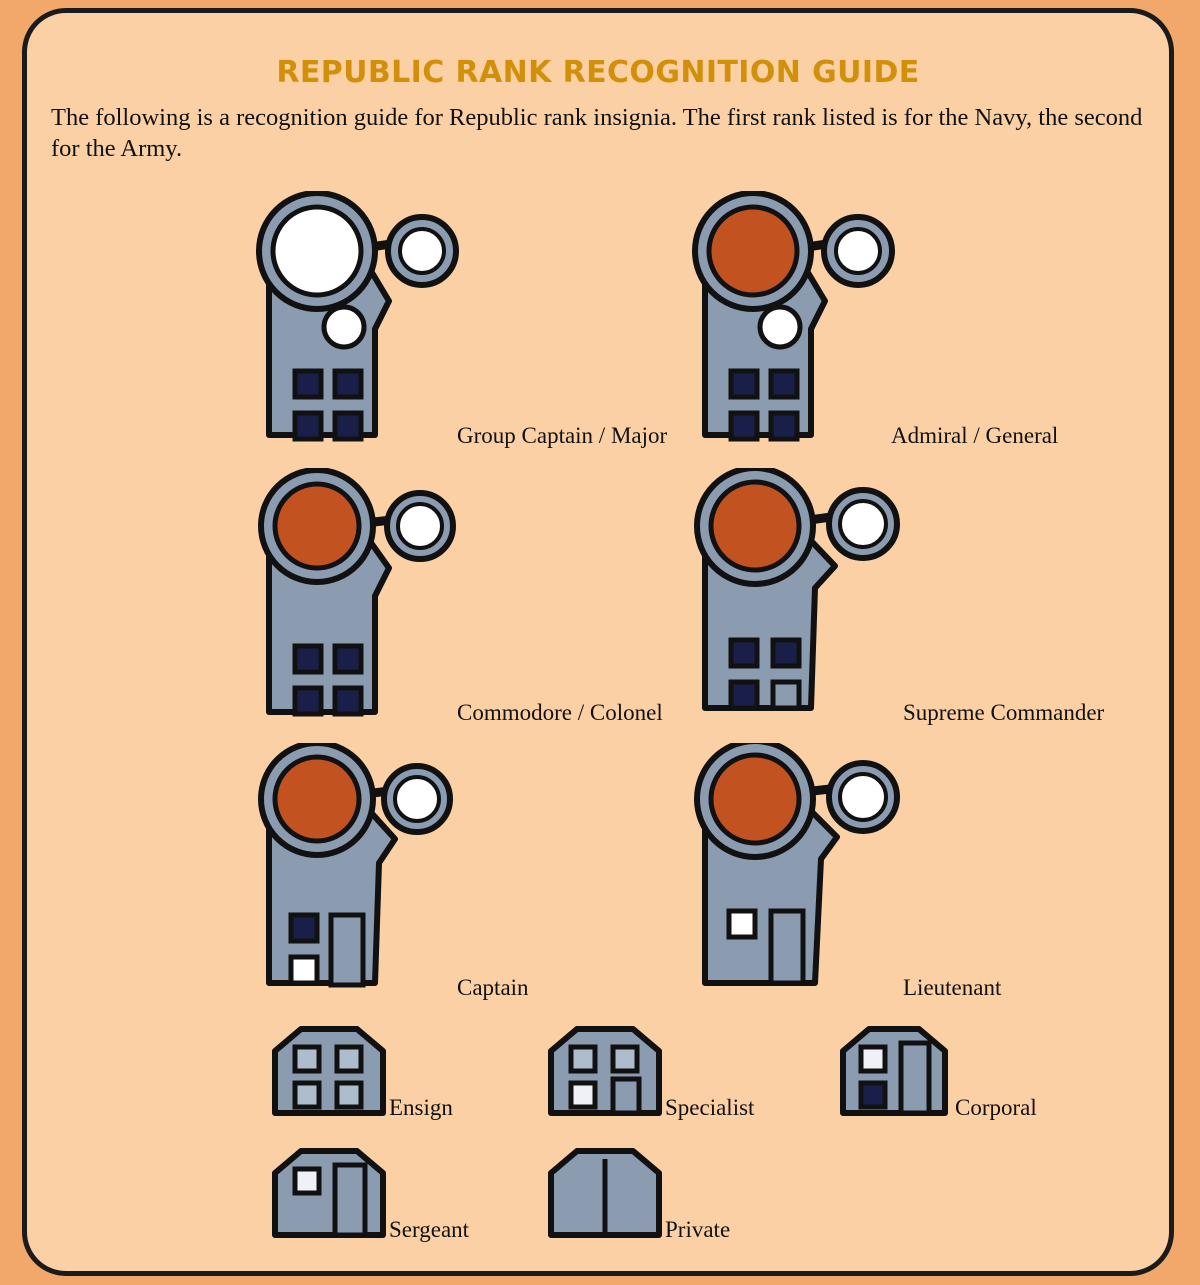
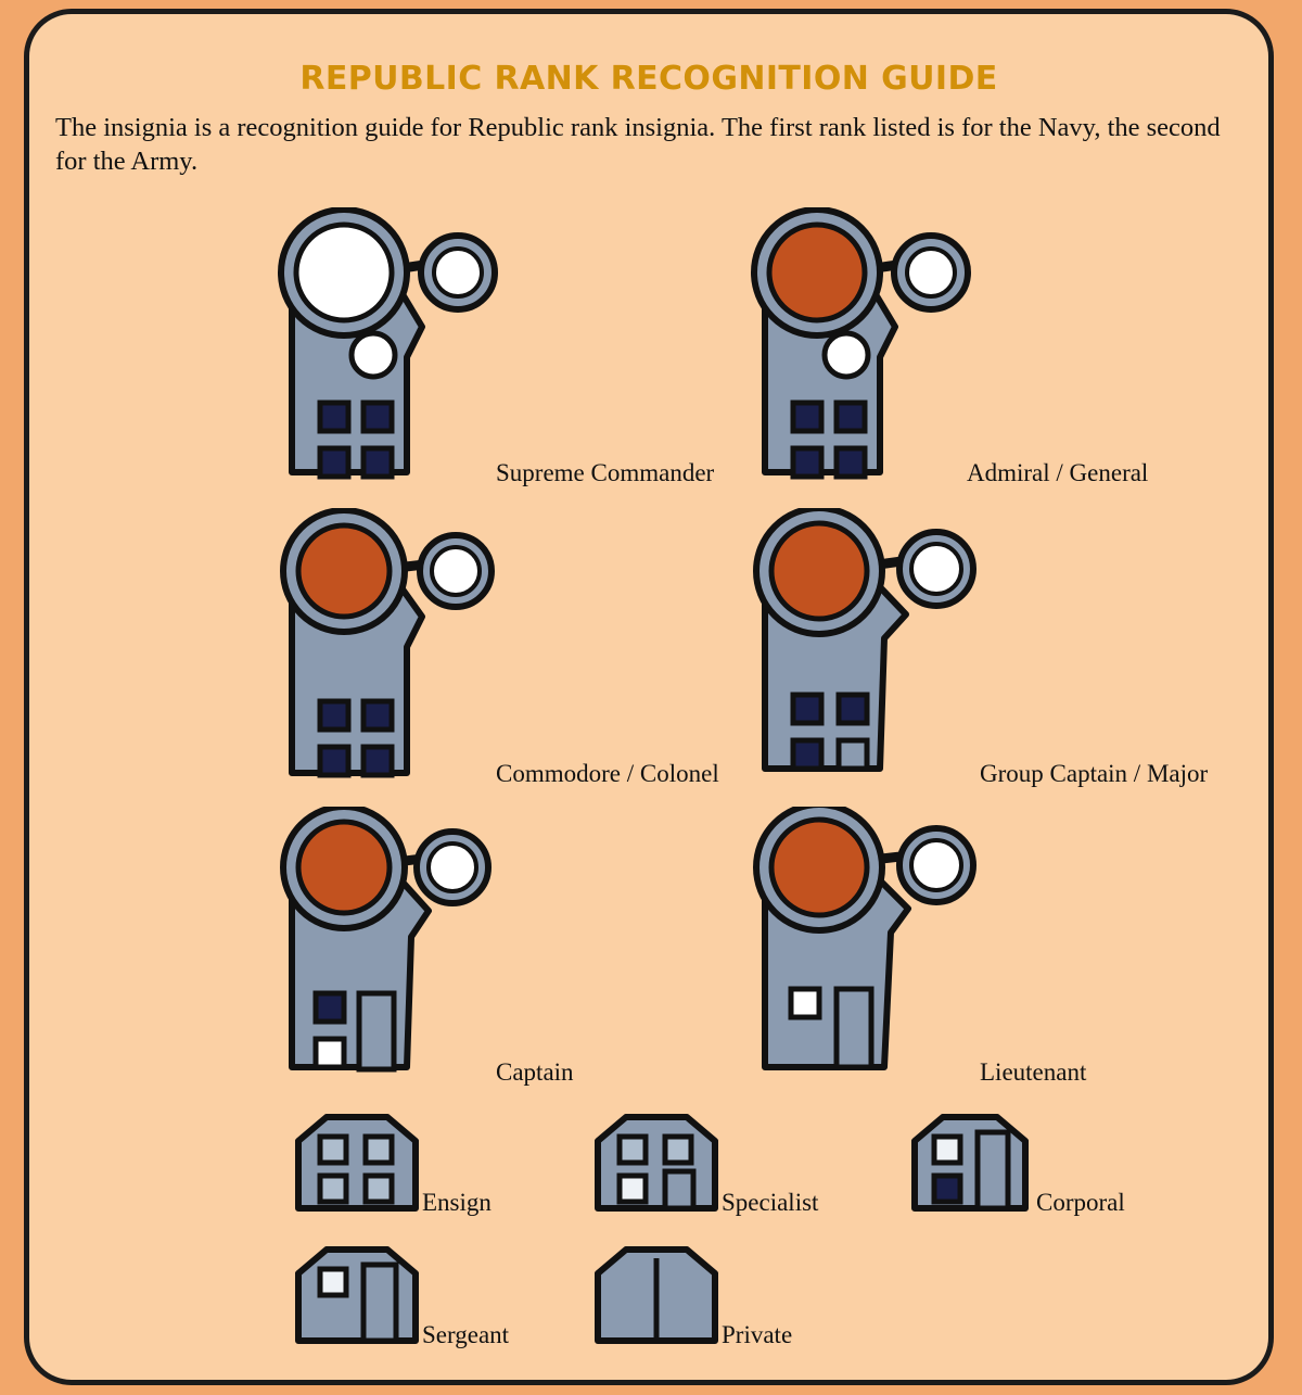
  REPUBLIC RANK RECOGNITION GUIDE
- The following is a recognition guide for Republic rank insignia. The first rank listed is for the Navy, the second for the Army.
+ The insignia is a recognition guide for Republic rank insignia. The first rank listed is for the Navy, the second for the Army.
- Group Captain / Major
+ Supreme Commander
  Admiral / General
  Commodore / Colonel
- Supreme Commander
+ Group Captain / Major
  Captain
  Lieutenant
  Ensign
  Specialist
  Corporal
  Sergeant
  Private
